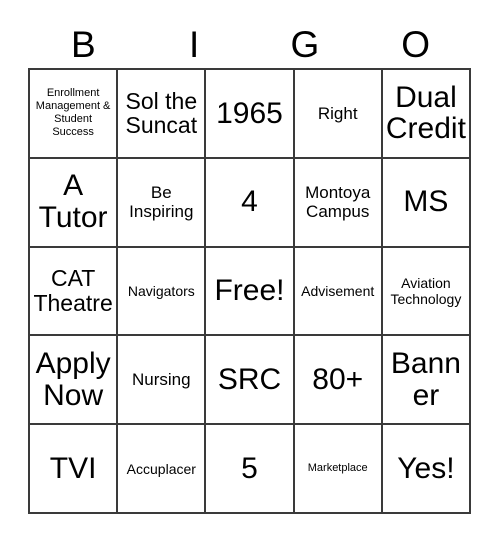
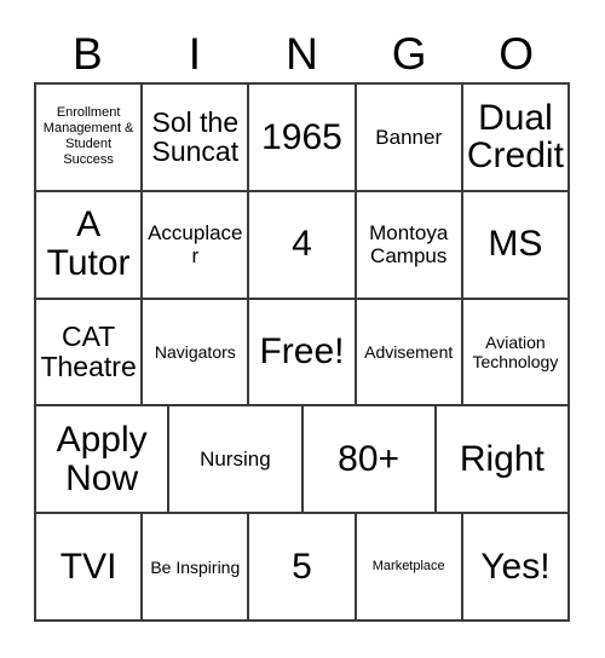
  B
  I
+ N
  G
  O
  Enrollment Management & Student Success
  Sol the Suncat
  1965
- Right
+ Banner
  Dual Credit
  A Tutor
- Be Inspiring
+ Accuplacer
  4
  Montoya Campus
  MS
  CAT Theatre
  Navigators
  Free!
  Advisement
  Aviation Technology
  Apply Now
  Nursing
- SRC
  80+
- Banner
+ Right
  TVI
- Accuplacer
+ Be Inspiring
  5
  Marketplace
  Yes!
